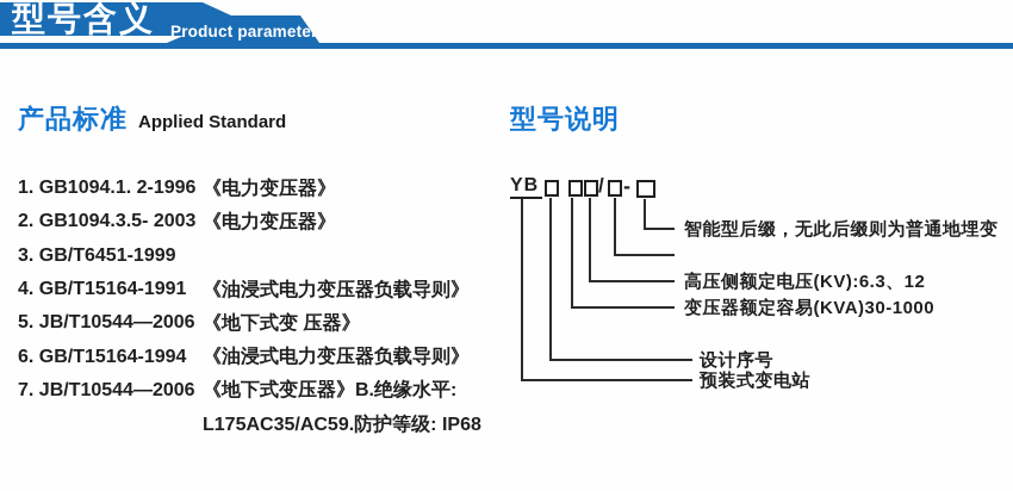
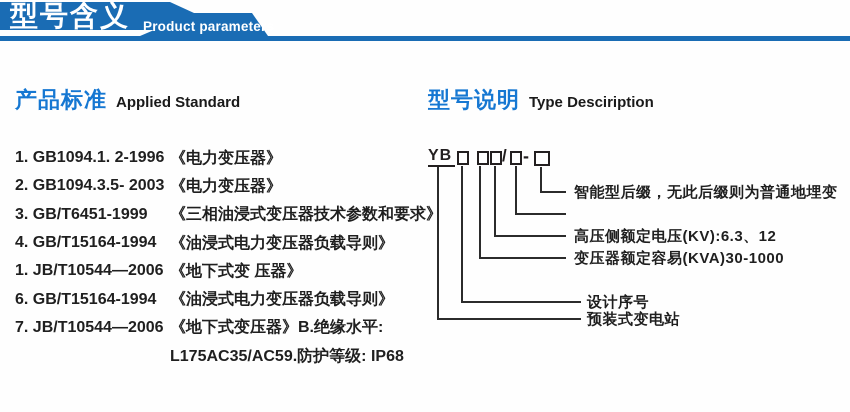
  型号含义
  Product parameters
  产品标准
  Applied Standard
  1. GB1094.1. 2-1996
  《电力变压器》
  2. GB1094.3.5- 2003
  《电力变压器》
  3. GB/T6451-1999
+ 《三相油浸式变压器技术参数和要求》
- 4. GB/T15164-1991
+ 4. GB/T15164-1994
  《油浸式电力变压器负载导则》
- 5. JB/T10544—2006
+ 1. JB/T10544—2006
  《地下式变 压器》
  6. GB/T15164-1994
  《油浸式电力变压器负载导则》
  7. JB/T10544—2006
  《地下式变压器》B.绝缘水平:
  L175AC35/AC59.防护等级: IP68
  型号说明
+ Type Desciription
  YB
  /
  -
  智能型后缀，无此后缀则为普通地埋变
  高压侧额定电压(KV):6.3、12
  变压器额定容易(KVA)30-1000
  设计序号
  预装式变电站
